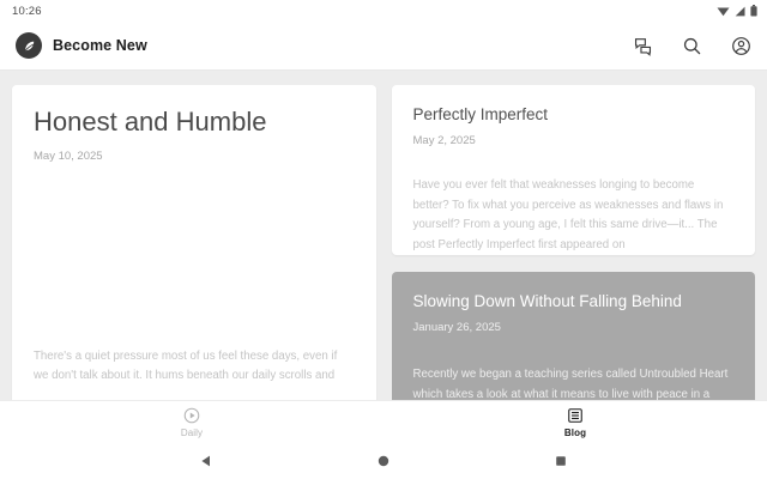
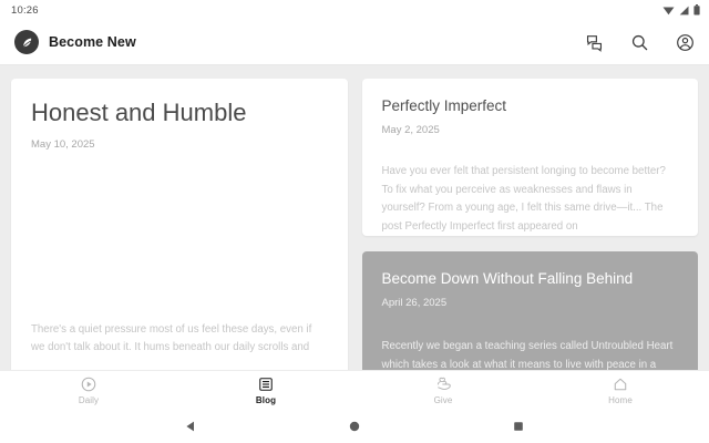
  10:26
  Become New
  Honest and Humble
  May 10, 2025
  There's a quiet pressure most of us feel these days, even if we don't talk about it. It hums beneath our daily scrolls and
  Perfectly Imperfect
  May 2, 2025
- Have you ever felt that weaknesses longing to become better? To fix what you perceive as weaknesses and flaws in yourself? From a young age, I felt this same drive—it... The post Perfectly Imperfect first appeared on
+ Have you ever felt that persistent longing to become better? To fix what you perceive as weaknesses and flaws in yourself? From a young age, I felt this same drive—it... The post Perfectly Imperfect first appeared on
- Slowing Down Without Falling Behind
+ Become Down Without Falling Behind
- January 26, 2025
+ April 26, 2025
  Recently we began a teaching series called Untroubled Heart which takes a look at what it means to live with peace in a
  Daily
  Blog
+ Give
+ Home
